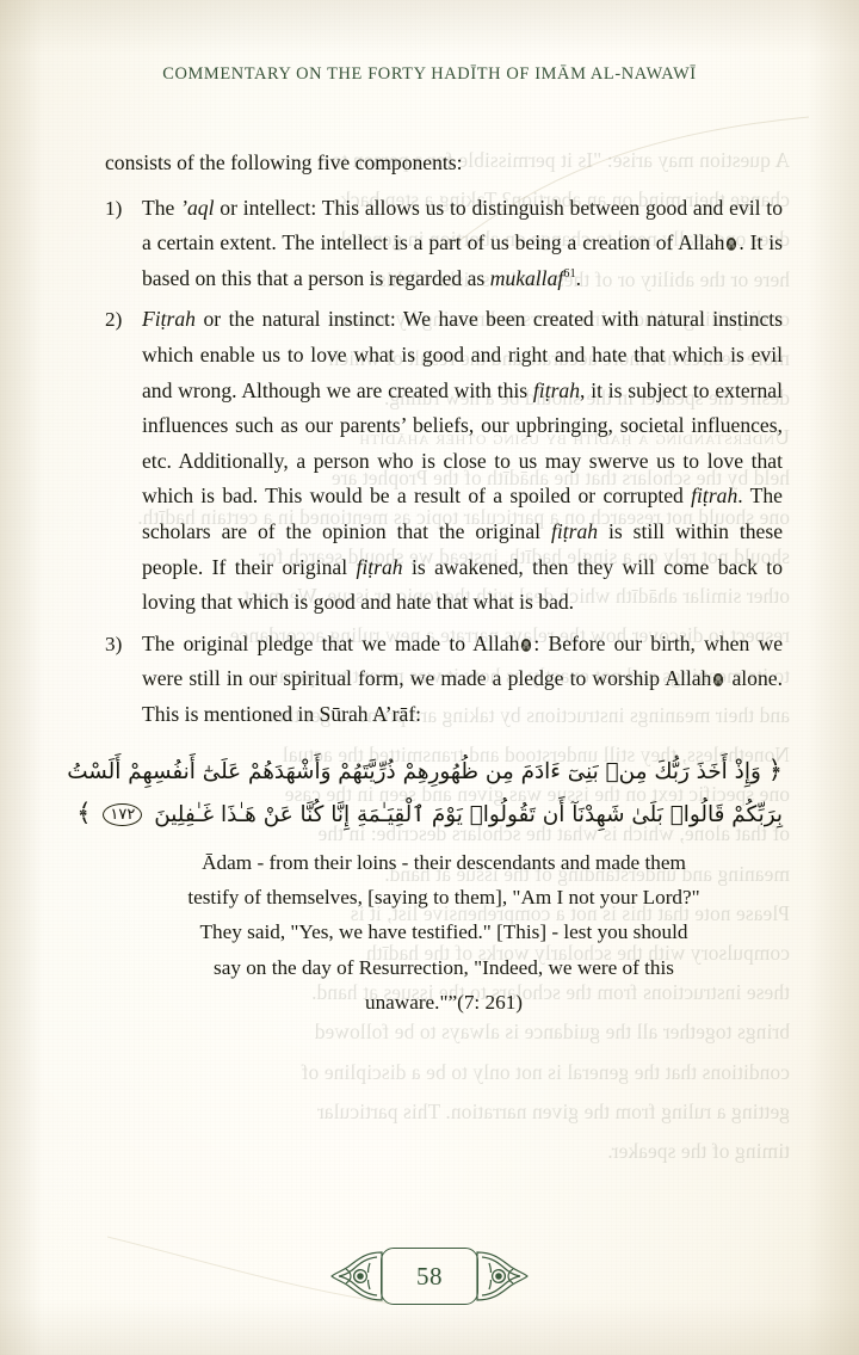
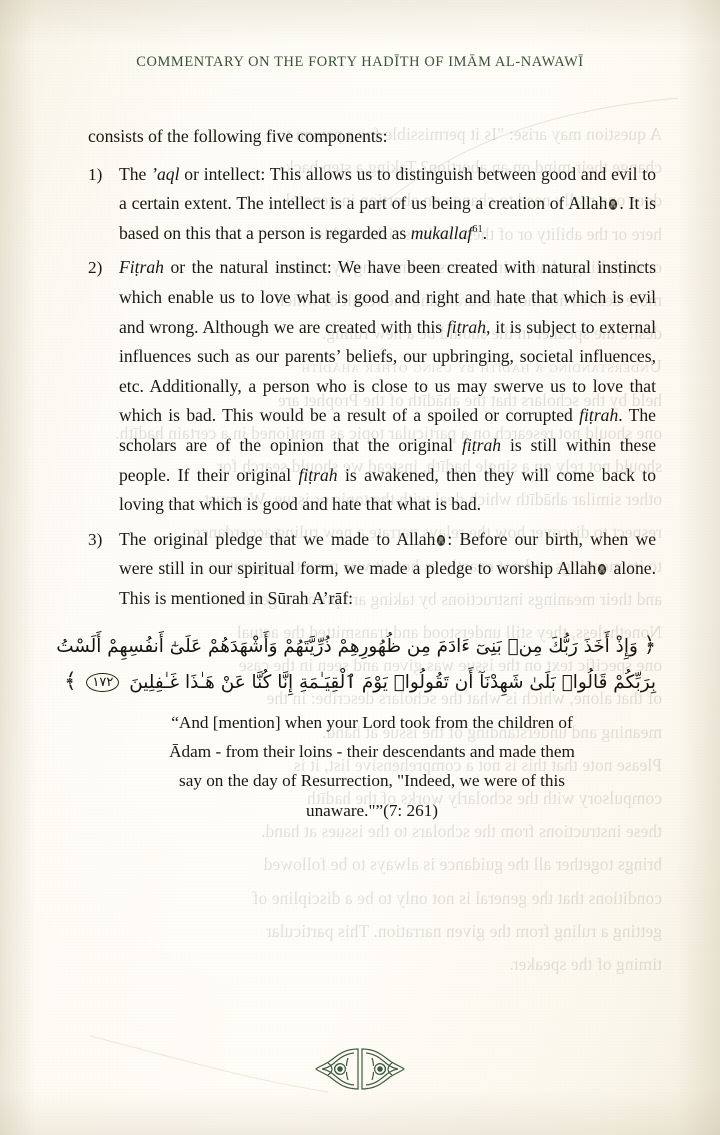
  COMMENTARY ON THE FORTY HADĪTH OF IMĀM AL-NAWAWĪ
  consists of the following five components:
  1)
  The ’aql or intellect: This allows us to distinguish between good and evil to a certain extent. The intellect is a part of us being a creation of Allah . It is based on this that a person is regarded as mukallaf61.
  2)
  Fiṭrah or the natural instinct: We have been created with natural instincts which enable us to love what is good and right and hate that which is evil and wrong. Although we are created with this fiṭrah, it is subject to external influences such as our parents’ beliefs, our upbringing, societal influences, etc. Additionally, a person who is close to us may swerve us to love that which is bad. This would be a result of a spoiled or corrupted fiṭrah. The scholars are of the opinion that the original fiṭrah is still within these people. If their original fiṭrah is awakened, then they will come back to loving that which is good and hate that what is bad.
  3)
  The original pledge that we made to Allah : Before our birth, when we were still in our spiritual form, we made a pledge to worship Allah alone. This is mentioned in Sūrah A’rāf:
  ﴿ وَإِذْ أَخَذَ رَبُّكَ مِنۢ بَنِىٓ ءَادَمَ مِن ظُهُورِهِمْ ذُرِّيَّتَهُمْ وَأَشْهَدَهُمْ عَلَىٰٓ أَنفُسِهِمْ أَلَسْتُ
  بِرَبِّكُمْ قَالُوا۟ بَلَىٰ شَهِدْنَآ أَن تَقُولُوا۟ يَوْمَ ٱلْقِيَـٰمَةِ إِنَّا كُنَّا عَنْ هَـٰذَا غَـٰفِلِينَ ١٧٢ ﴾
+ “And [mention] when your Lord took from the children of
  Ādam - from their loins - their descendants and made them
- testify of themselves, [saying to them], "Am I not your Lord?"
- They said, "Yes, we have testified." [This] - lest you should
  say on the day of Resurrection, "Indeed, we were of this
  unaware."”(7: 261)
- 58
